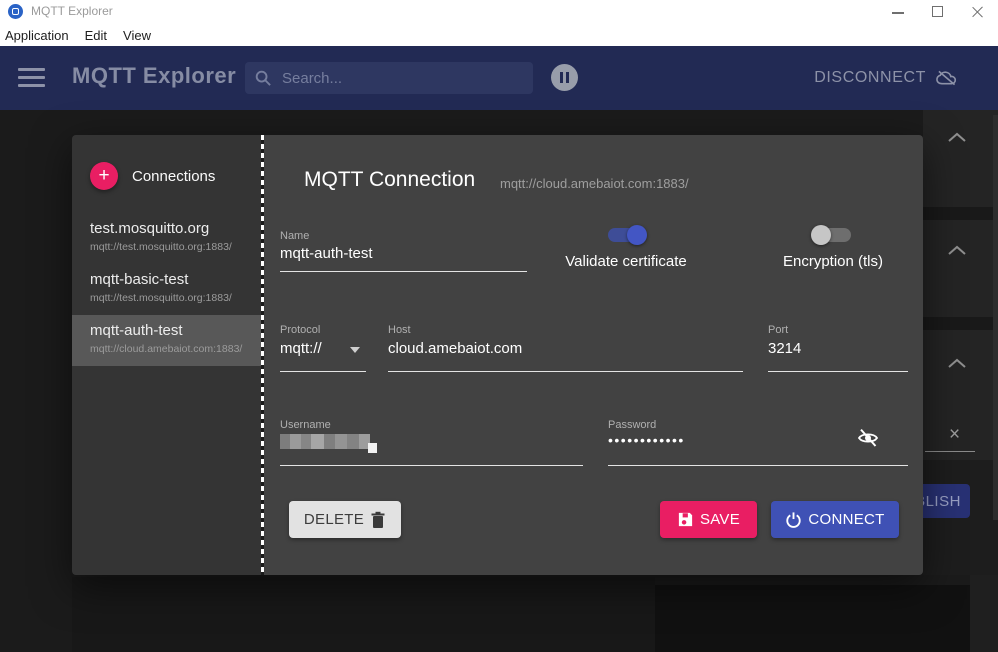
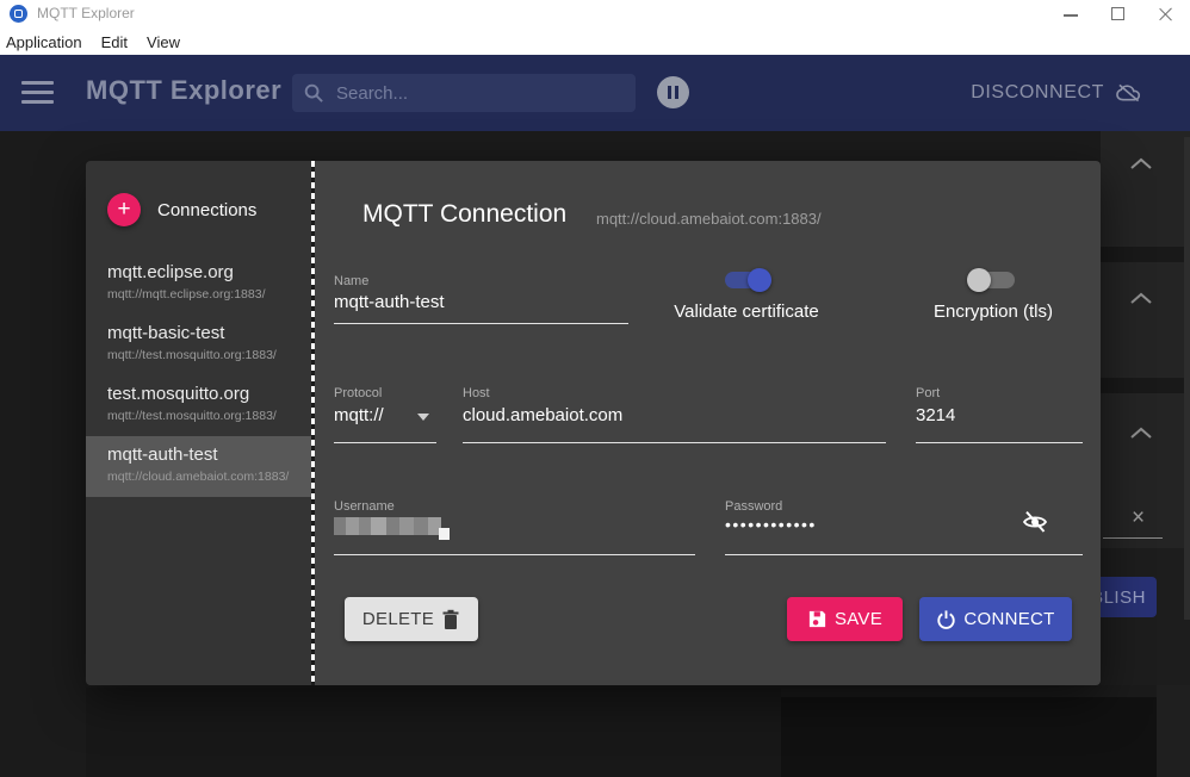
  MQTT Explorer
  Application
  Edit
  View
  MQTT Explorer
  Search...
  DISCONNECT
  ×
  LISH
  +
  Connections
+ mqtt.eclipse.org
+ mqtt://mqtt.eclipse.org:1883/
- test.mosquitto.org
+ mqtt-basic-test
  mqtt://test.mosquitto.org:1883/
- mqtt-basic-test
+ test.mosquitto.org
  mqtt://test.mosquitto.org:1883/
  mqtt-auth-test
  mqtt://cloud.amebaiot.com:1883/
  MQTT Connection
  mqtt://cloud.amebaiot.com:1883/
  Name
  mqtt-auth-test
  Validate certificate
  Encryption (tls)
  Protocol
  mqtt://
  Host
  cloud.amebaiot.com
  Port
  3214
  Username
  Password
  ••••••••••••
  DELETE
  SAVE
  CONNECT
